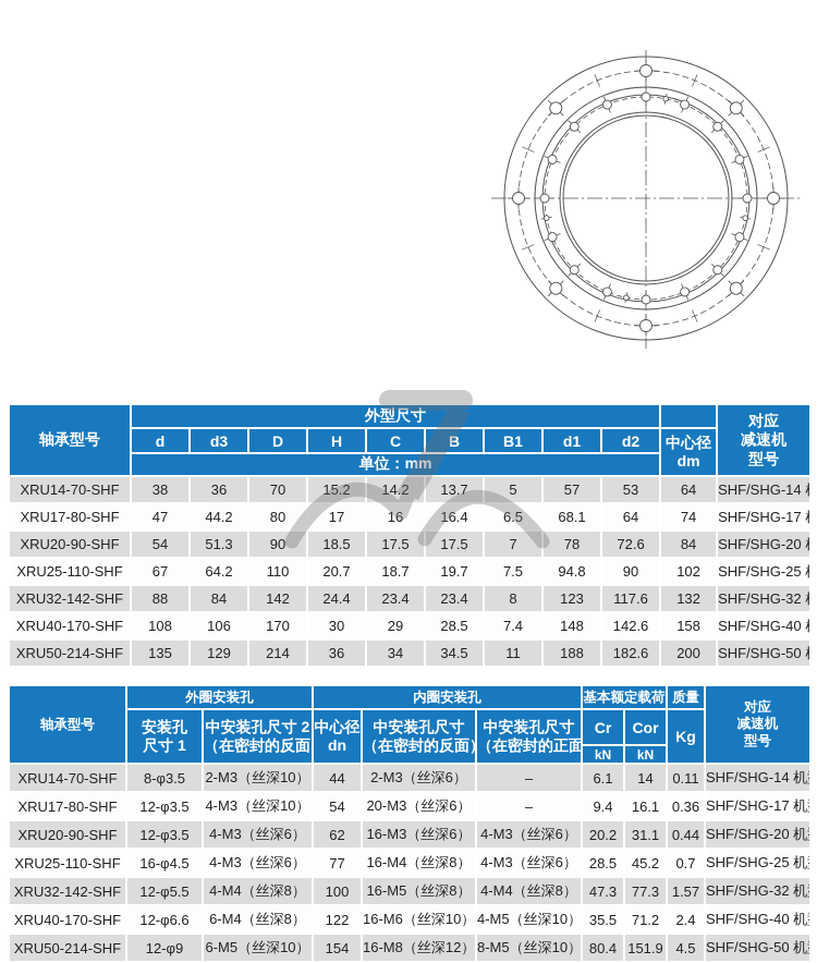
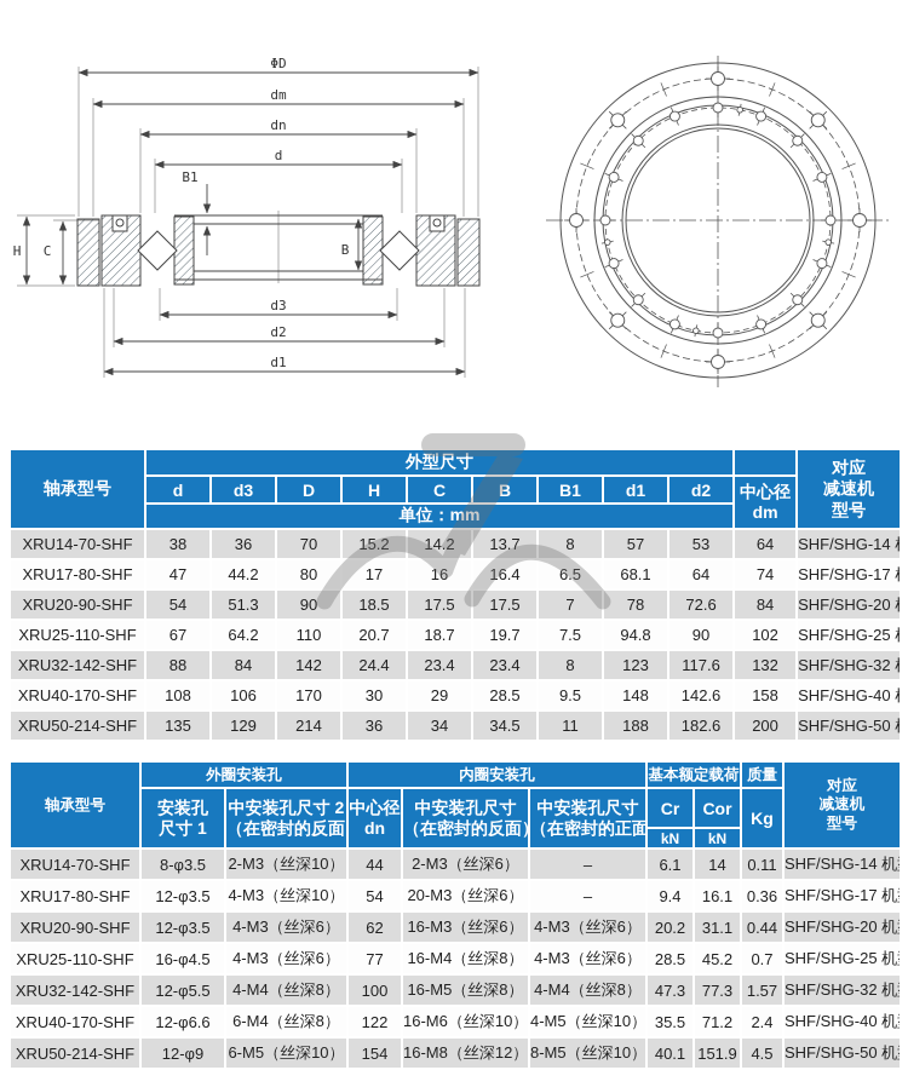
+ ΦD
+ dm
+ dn
+ d
+ B1
+ H
+ C
+ B
+ d3
+ d2
+ d1
  轴承型号	外型尺寸		对应 减速机 型号
  d	d3	D	H	C	B	B1	d1	d2	中心径 dm
  单位：mm
- XRU14-70-SHF	38	36	70	15.2	14.2	13.7	5	57	53	64	SHF/SHG-14
+ XRU14-70-SHF	38	36	70	15.2	14.2	13.7	8	57	53	64	SHF/SHG-14
  XRU17-80-SHF	47	44.2	80	17	16	16.4	6.5	68.1	64	74	SHF/SHG-17
  XRU20-90-SHF	54	51.3	90	18.5	17.5	17.5	7	78	72.6	84	SHF/SHG-20
  XRU25-110-SHF	67	64.2	110	20.7	18.7	19.7	7.5	94.8	90	102	SHF/SHG-25
  XRU32-142-SHF	88	84	142	24.4	23.4	23.4	8	123	117.6	132	SHF/SHG-32
- XRU40-170-SHF	108	106	170	30	29	28.5	7.4	148	142.6	158	SHF/SHG-40
+ XRU40-170-SHF	108	106	170	30	29	28.5	9.5	148	142.6	158	SHF/SHG-40
  XRU50-214-SHF	135	129	214	36	34	34.5	11	188	182.6	200	SHF/SHG-50
  轴承型号	外圈安装孔	内圈安装孔	基本额定载荷	质量	对应 减速机 型号
  安装孔 尺寸 1	中安装孔尺寸 2 （在密封的反面	中心径 dn	中安装孔尺寸 （在密封的反面	中安装孔尺寸 （在密封的正面	Cr	Cor	Kg
  kN	kN
  XRU14-70-SHF	8-φ3.5	2-M3（丝深10）	44	2-M3（丝深6）	–	6.1	14	0.11	SHF/SHG-14 机
  XRU17-80-SHF	12-φ3.5	4-M3（丝深10）	54	20-M3（丝深6）	–	9.4	16.1	0.36	SHF/SHG-17 机
  XRU20-90-SHF	12-φ3.5	4-M3（丝深6）	62	16-M3（丝深6）	4-M3（丝深6）	20.2	31.1	0.44	SHF/SHG-20 机
  XRU25-110-SHF	16-φ4.5	4-M3（丝深6）	77	16-M4（丝深8）	4-M3（丝深6）	28.5	45.2	0.7	SHF/SHG-25 机
  XRU32-142-SHF	12-φ5.5	4-M4（丝深8）	100	16-M5（丝深8）	4-M4（丝深8）	47.3	77.3	1.57	SHF/SHG-32 机
  XRU40-170-SHF	12-φ6.6	6-M4（丝深8）	122	16-M6（丝深10）	4-M5（丝深10）	35.5	71.2	2.4	SHF/SHG-40 机
- XRU50-214-SHF	12-φ9	6-M5（丝深10）	154	16-M8（丝深12）	8-M5（丝深10）	80.4	151.9	4.5	SHF/SHG-50 机
+ XRU50-214-SHF	12-φ9	6-M5（丝深10）	154	16-M8（丝深12）	8-M5（丝深10）	40.1	151.9	4.5	SHF/SHG-50 机
